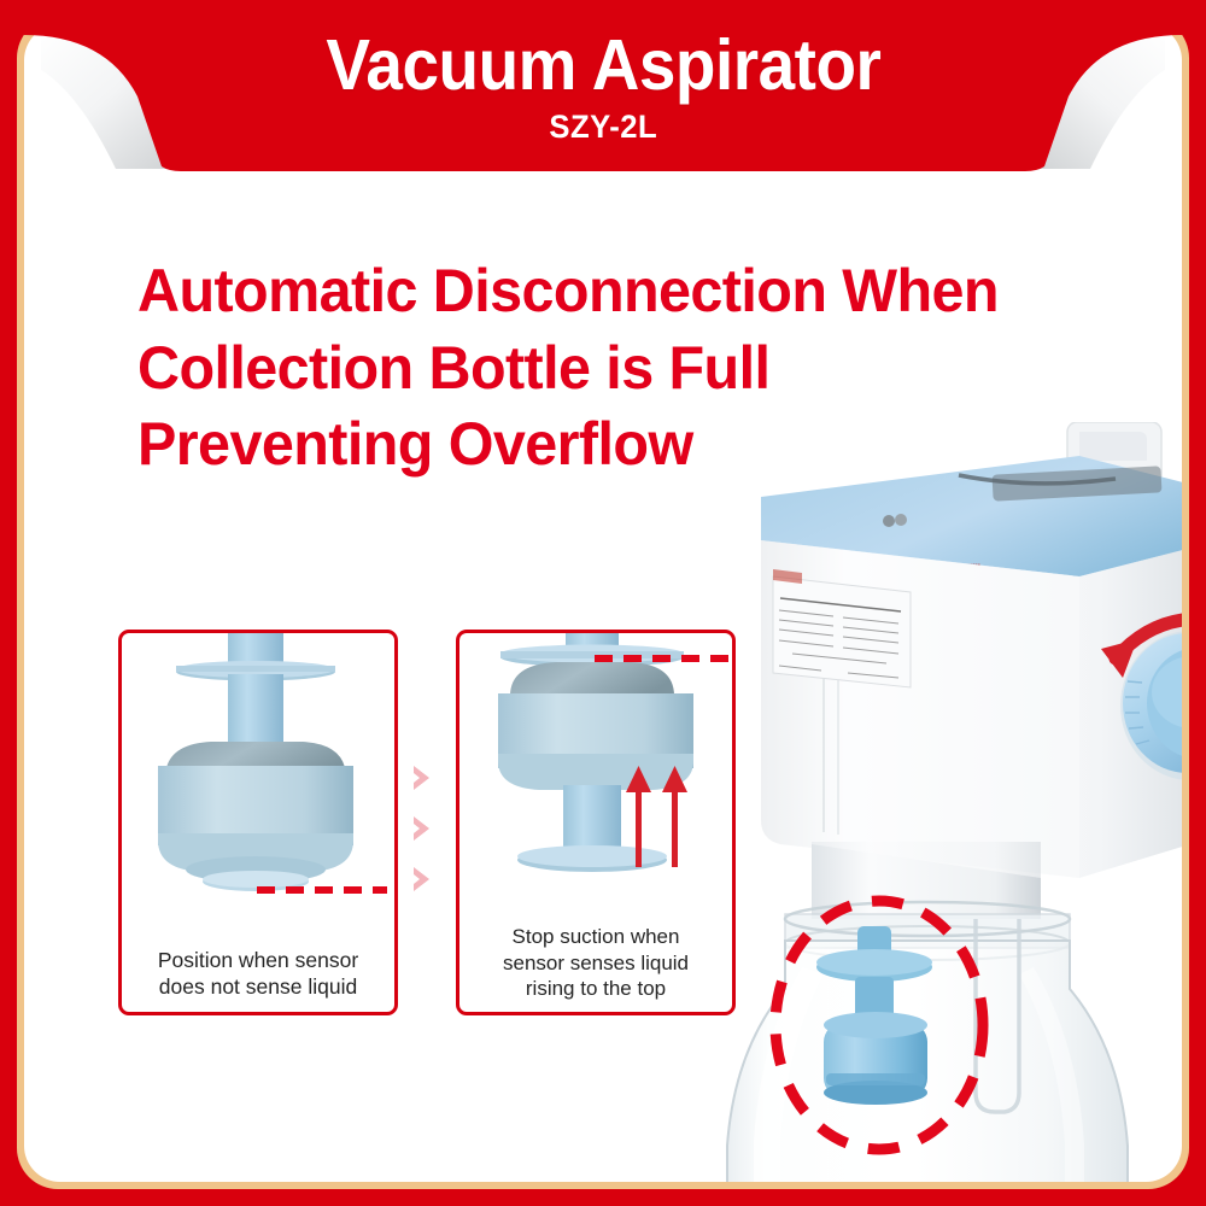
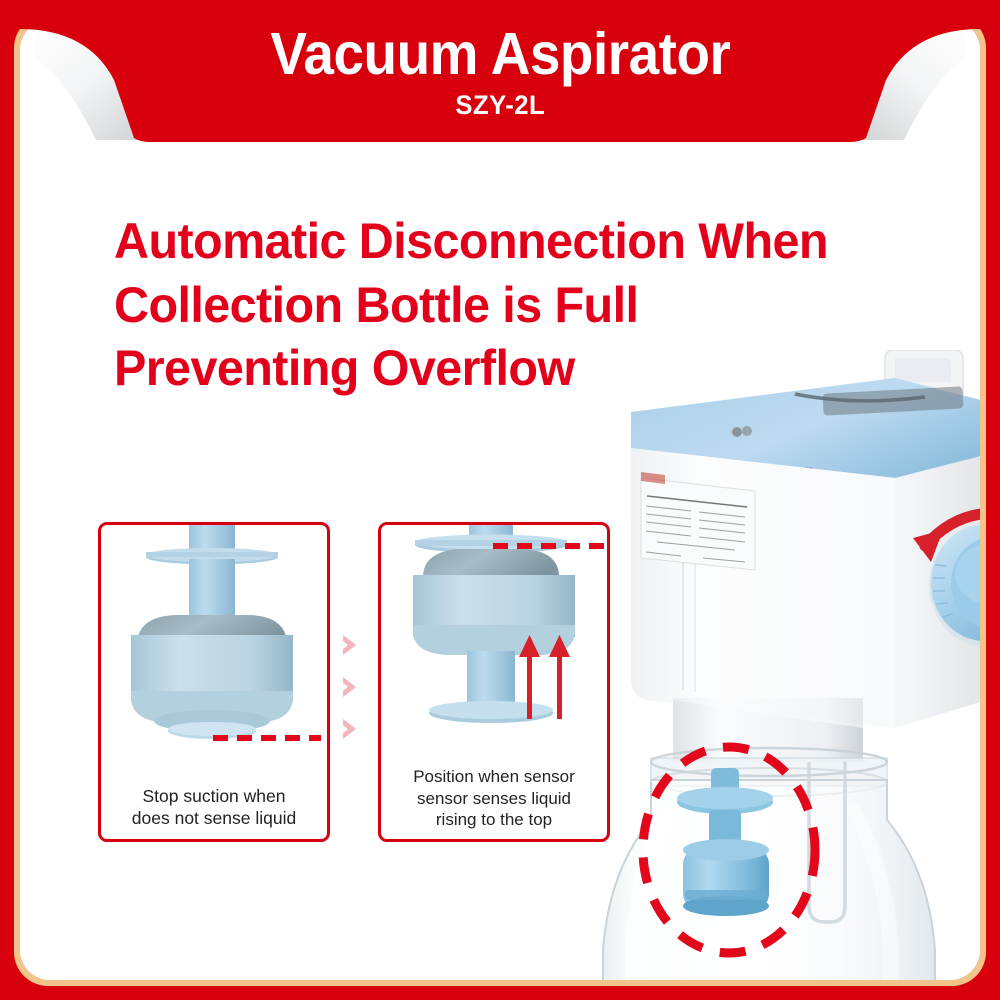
  Automatic Disconnection When
  Collection Bottle is Full
  Preventing Overflow
- Position when sensor
+ Stop suction when
  does not sense liquid
- Stop suction when
+ Position when sensor
  sensor senses liquid
  rising to the top
  Vacuum Aspirator
  SZY-2L
